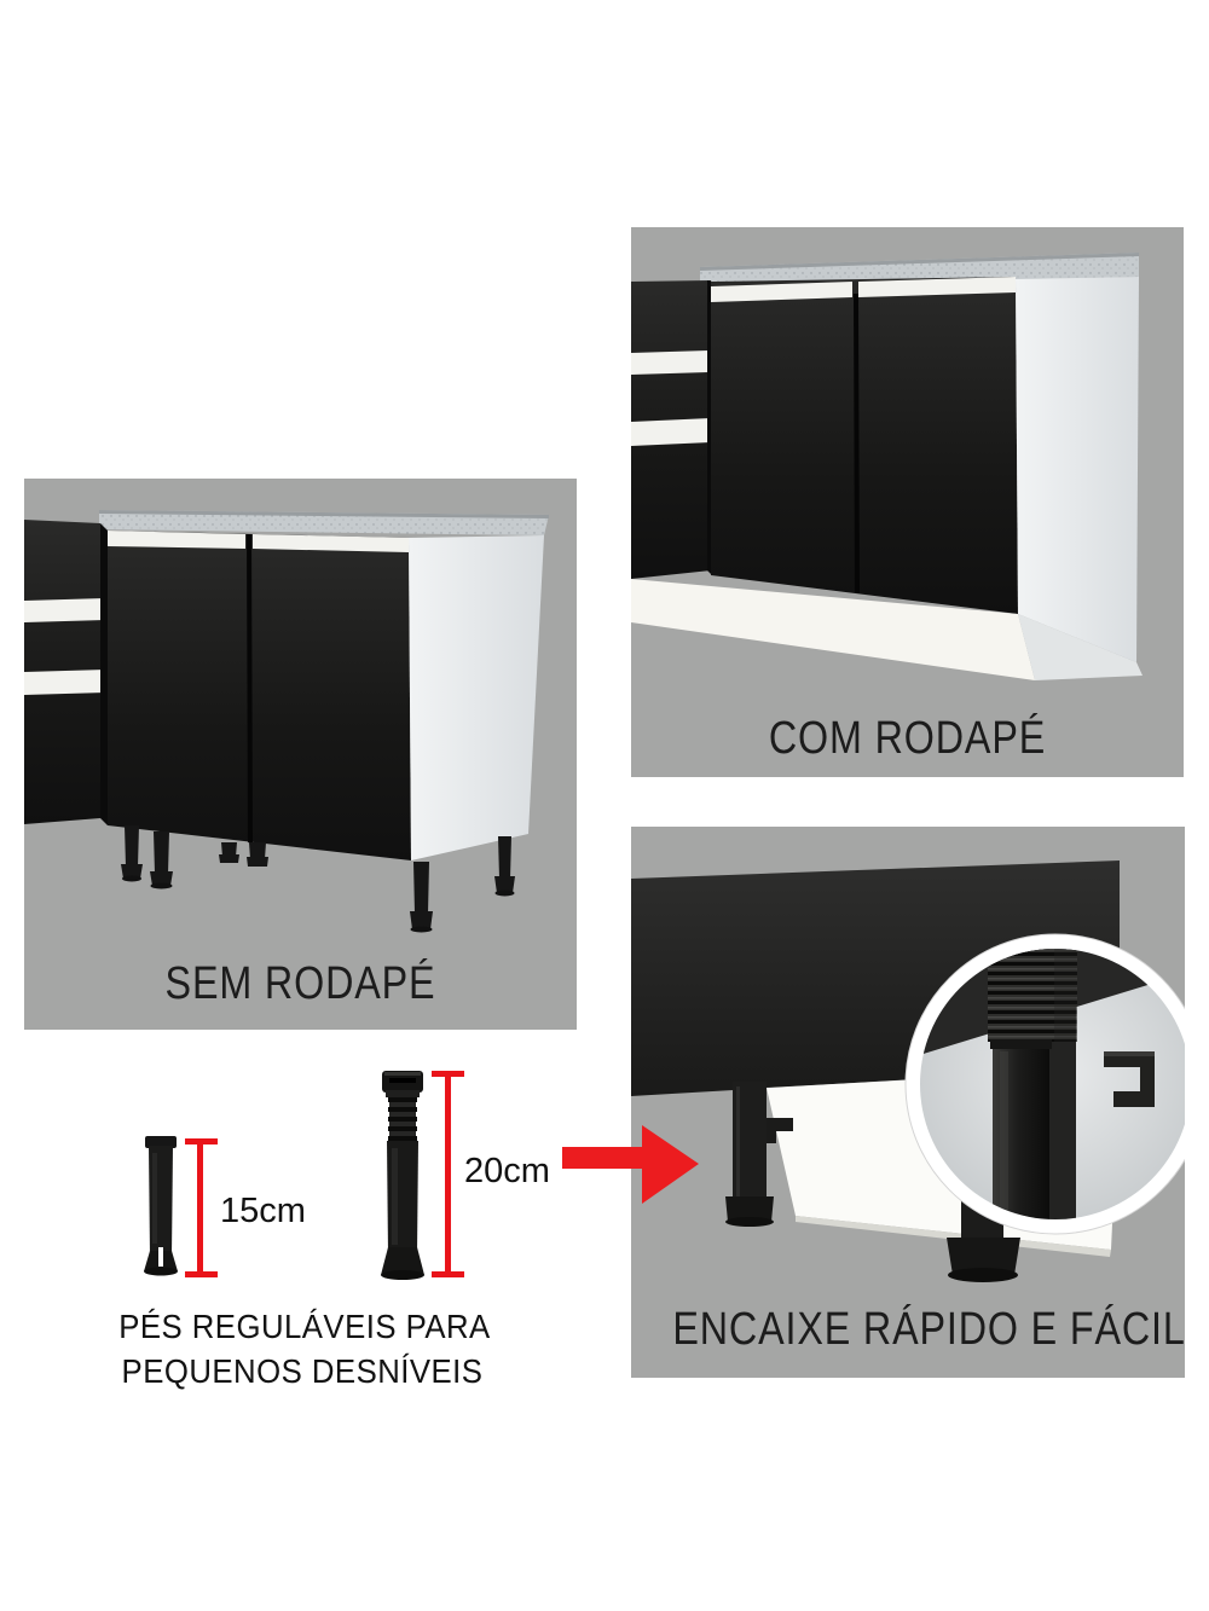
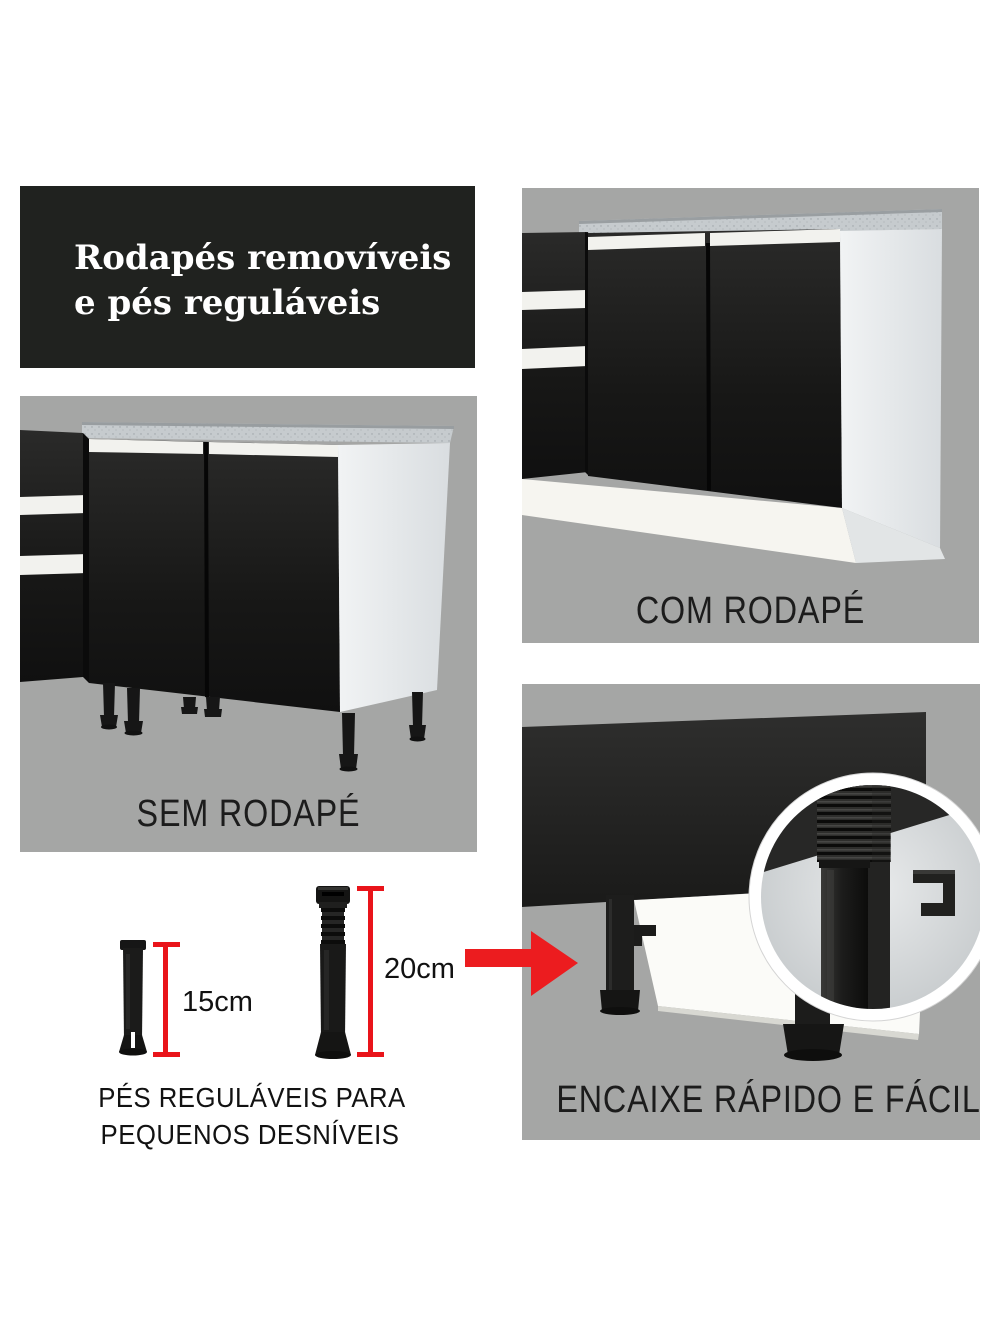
+ Rodapés removíveis
+ e pés reguláveis
  COM RODAPÉ
  SEM RODAPÉ
  ENCAIXE RÁPIDO E FÁCIL
  15cm
  20cm
  PÉS REGULÁVEIS PARA
  PEQUENOS DESNÍVEIS
